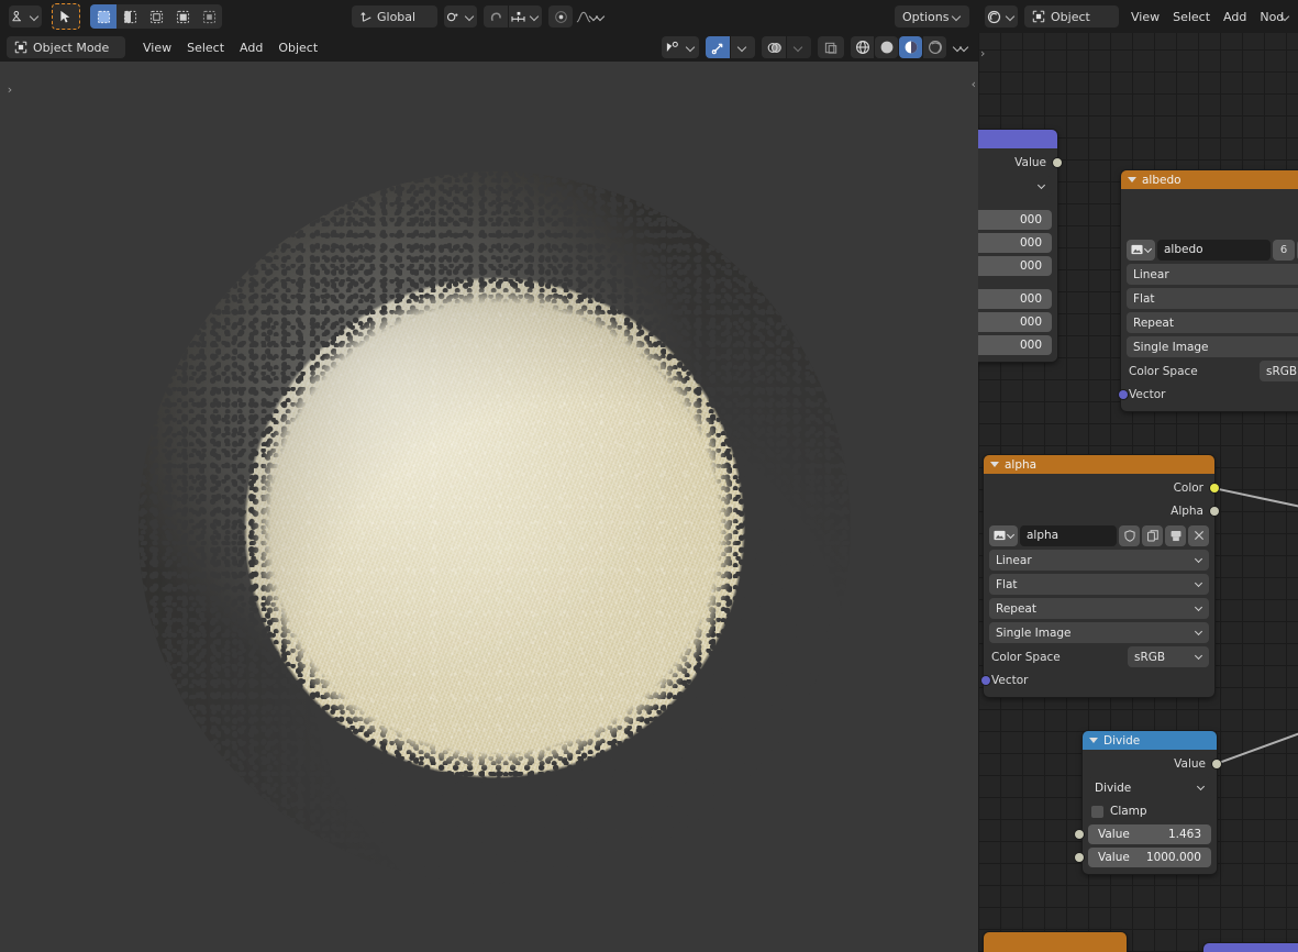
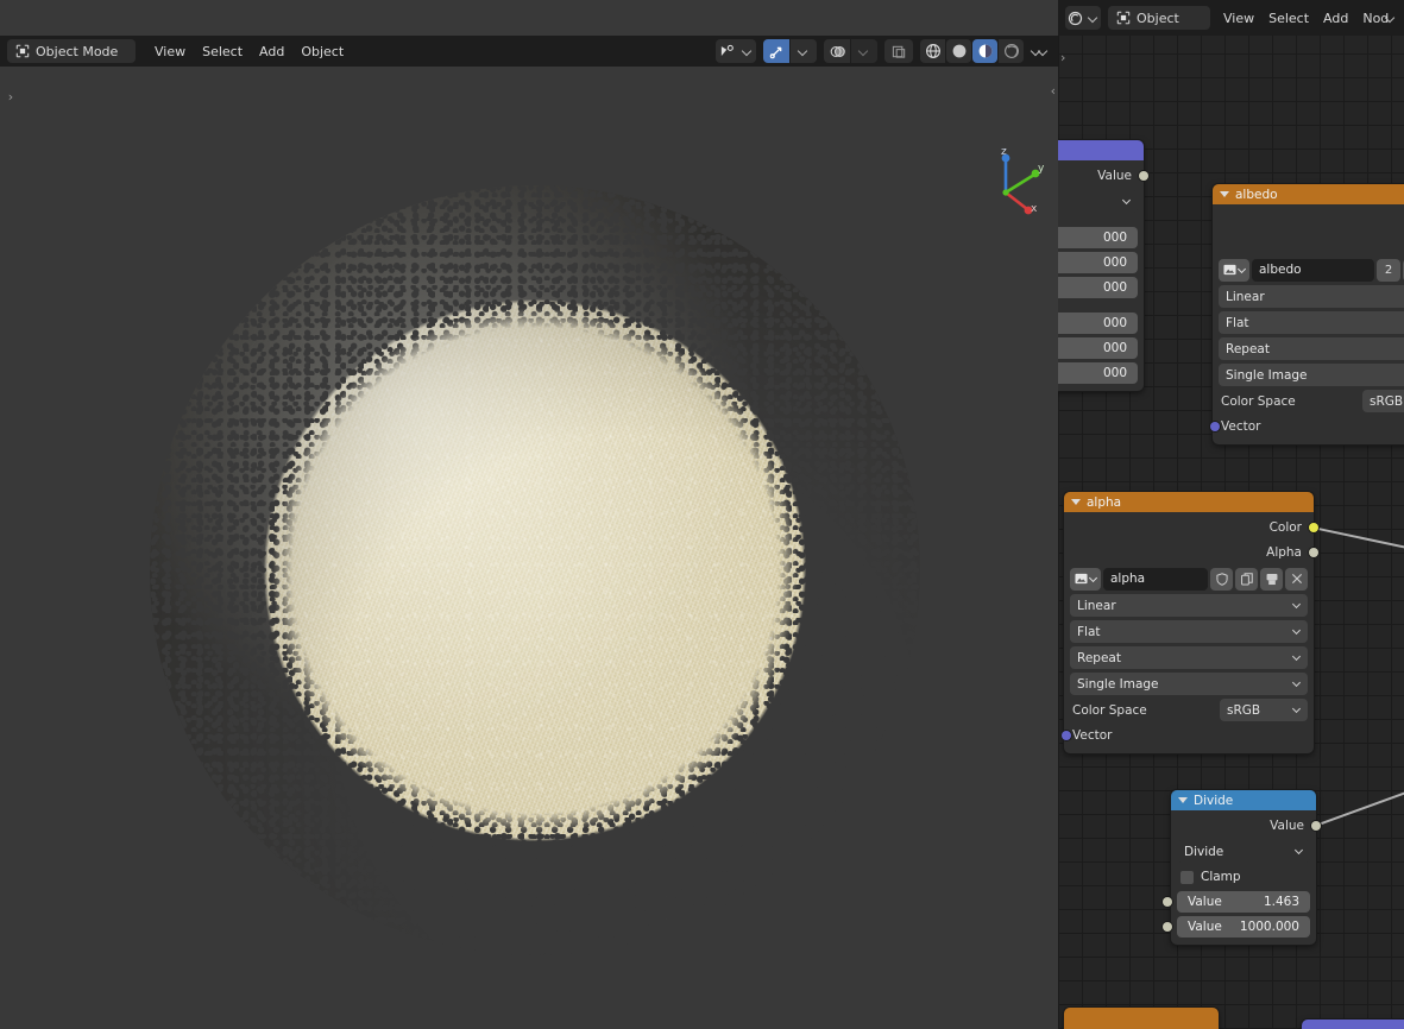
- Global
- Options
  Object Mode
  View
  Select
  Add
  Object
+ z
+ y
+ x
  ‹
  ›
  Object
  View
  Select
  Add
  Nod
  ›
  Value
  000
  000
  000
  000
  000
  000
  albedo
  albedo
- 6
+ 2
  Linear
  Flat
  Repeat
  Single Image
  Color Space
  sRGB
  Vector
  alpha
  Color
  Alpha
  alpha
  Linear
  Flat
  Repeat
  Single Image
  Color Space
  sRGB
  Vector
  Divide
  Value
  Divide
  Clamp
  Value
  1.463
  Value
  1000.000
